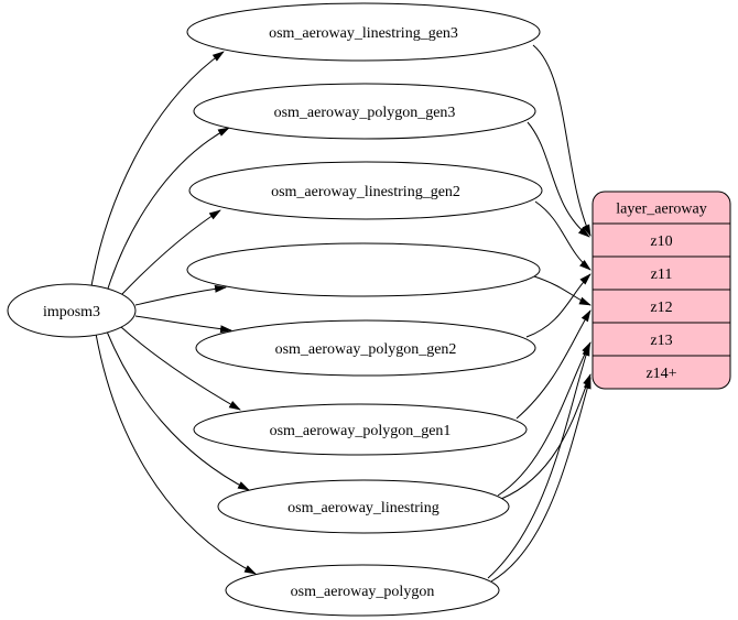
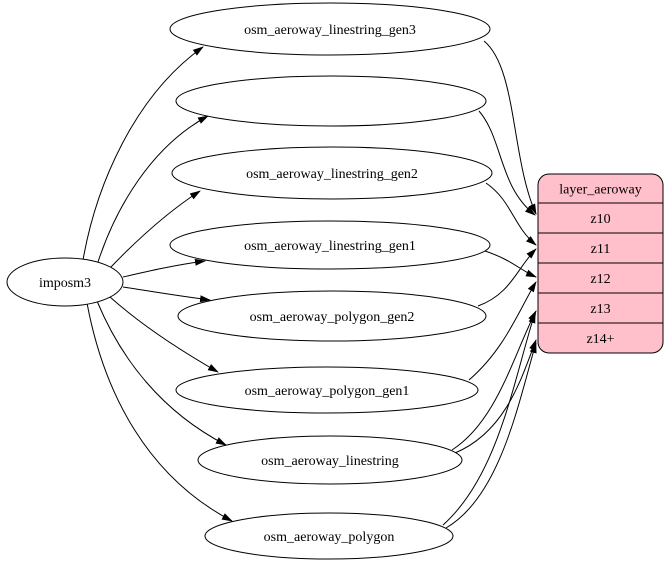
  imposm3
  osm_aeroway_linestring_gen3
- osm_aeroway_polygon_gen3
  osm_aeroway_linestring_gen2
+ osm_aeroway_linestring_gen1
  osm_aeroway_polygon_gen2
  osm_aeroway_polygon_gen1
  osm_aeroway_linestring
  osm_aeroway_polygon
  layer_aeroway
  z10
  z11
  z12
  z13
  z14+
